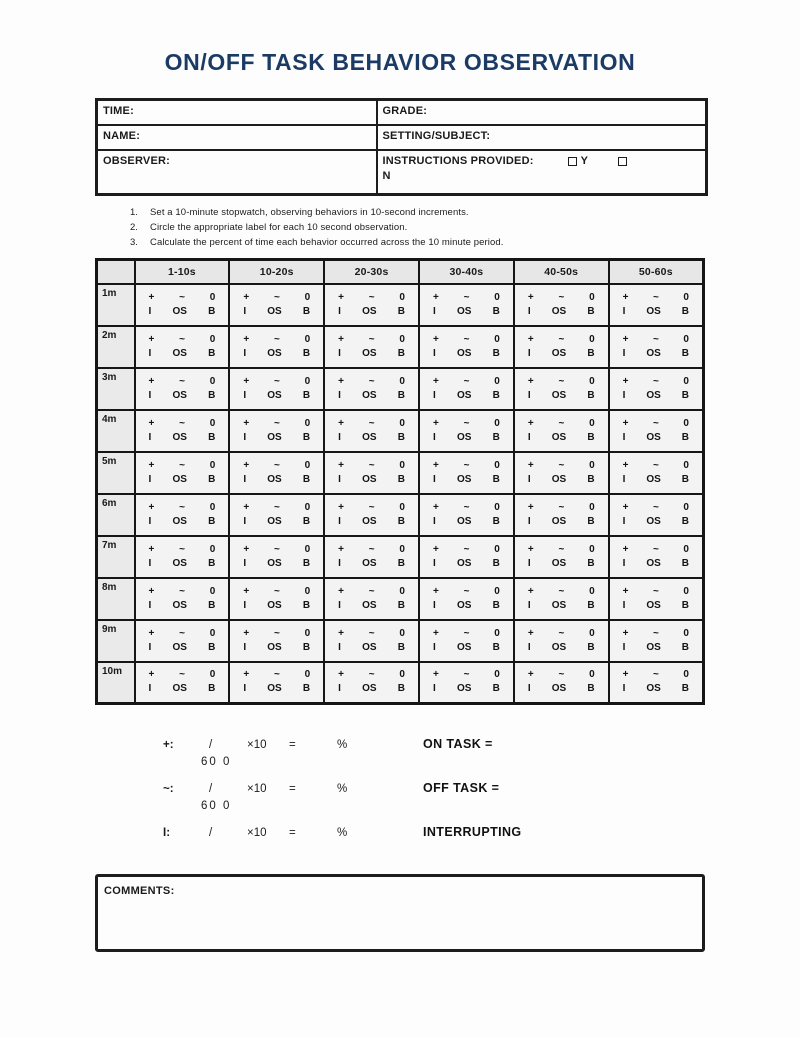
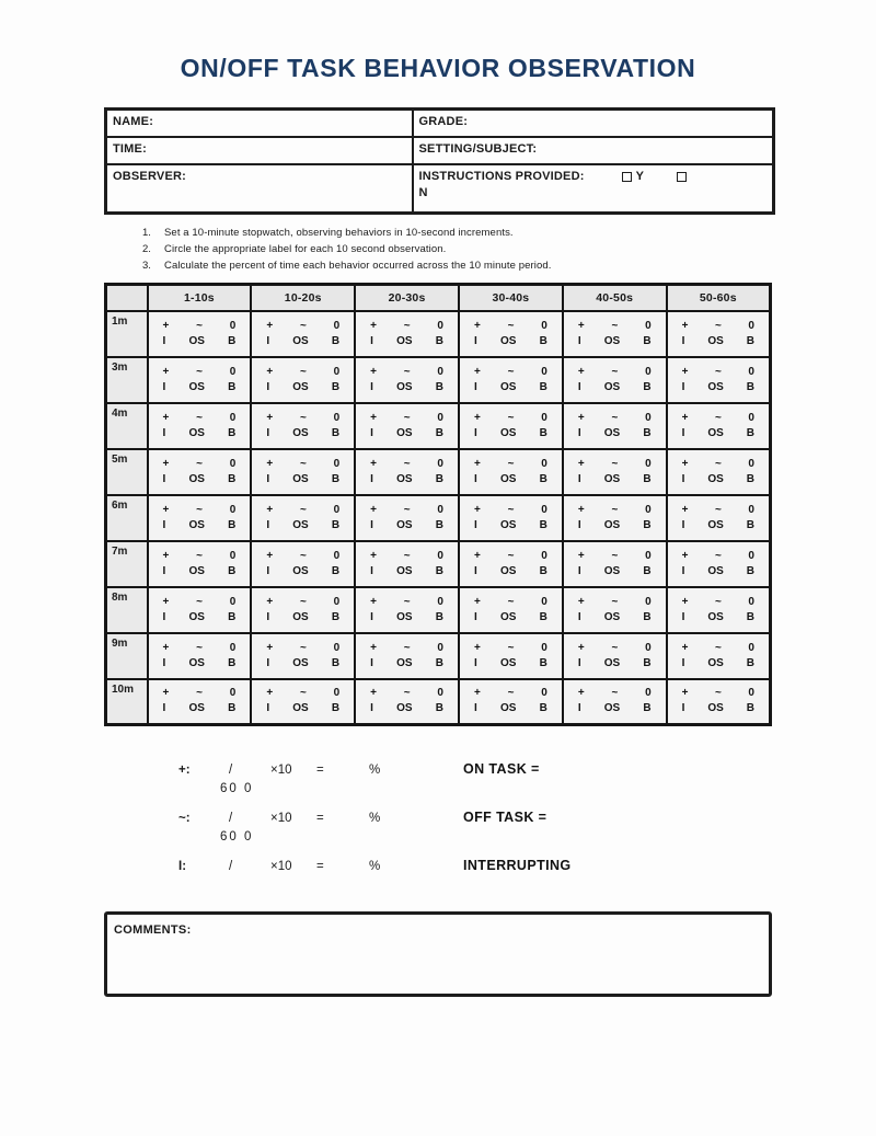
  ON/OFF TASK BEHAVIOR OBSERVATION
- TIME:	GRADE:
+ NAME:	GRADE:
- NAME:	SETTING/SUBJECT:
+ TIME:	SETTING/SUBJECT:
  OBSERVER:	INSTRUCTIONS PROVIDED: Y N
  1.
  Set a 10-minute stopwatch, observing behaviors in 10-second increments.
  2.
  Circle the appropriate label for each 10 second observation.
  3.
  Calculate the percent of time each behavior occurred across the 10 minute period.
  	1-10s	10-20s	20-30s	30-40s	40-50s	50-60s
  1m	+ ~ 0I OS B	+ ~ 0I OS B	+ ~ 0I OS B	+ ~ 0I OS B	+ ~ 0I OS B	+ ~ 0I OS B
- 2m	+ ~ 0I OS B	+ ~ 0I OS B	+ ~ 0I OS B	+ ~ 0I OS B	+ ~ 0I OS B	+ ~ 0I OS B
  3m	+ ~ 0I OS B	+ ~ 0I OS B	+ ~ 0I OS B	+ ~ 0I OS B	+ ~ 0I OS B	+ ~ 0I OS B
  4m	+ ~ 0I OS B	+ ~ 0I OS B	+ ~ 0I OS B	+ ~ 0I OS B	+ ~ 0I OS B	+ ~ 0I OS B
  5m	+ ~ 0I OS B	+ ~ 0I OS B	+ ~ 0I OS B	+ ~ 0I OS B	+ ~ 0I OS B	+ ~ 0I OS B
  6m	+ ~ 0I OS B	+ ~ 0I OS B	+ ~ 0I OS B	+ ~ 0I OS B	+ ~ 0I OS B	+ ~ 0I OS B
  7m	+ ~ 0I OS B	+ ~ 0I OS B	+ ~ 0I OS B	+ ~ 0I OS B	+ ~ 0I OS B	+ ~ 0I OS B
  8m	+ ~ 0I OS B	+ ~ 0I OS B	+ ~ 0I OS B	+ ~ 0I OS B	+ ~ 0I OS B	+ ~ 0I OS B
  9m	+ ~ 0I OS B	+ ~ 0I OS B	+ ~ 0I OS B	+ ~ 0I OS B	+ ~ 0I OS B	+ ~ 0I OS B
  10m	+ ~ 0I OS B	+ ~ 0I OS B	+ ~ 0I OS B	+ ~ 0I OS B	+ ~ 0I OS B	+ ~ 0I OS B
  +:
  /
  ×10
  =
  %
  ON TASK =
  60 0
  ~:
  /
  ×10
  =
  %
  OFF TASK =
  60 0
  I:
  /
  ×10
  =
  %
  INTERRUPTING
  COMMENTS:
